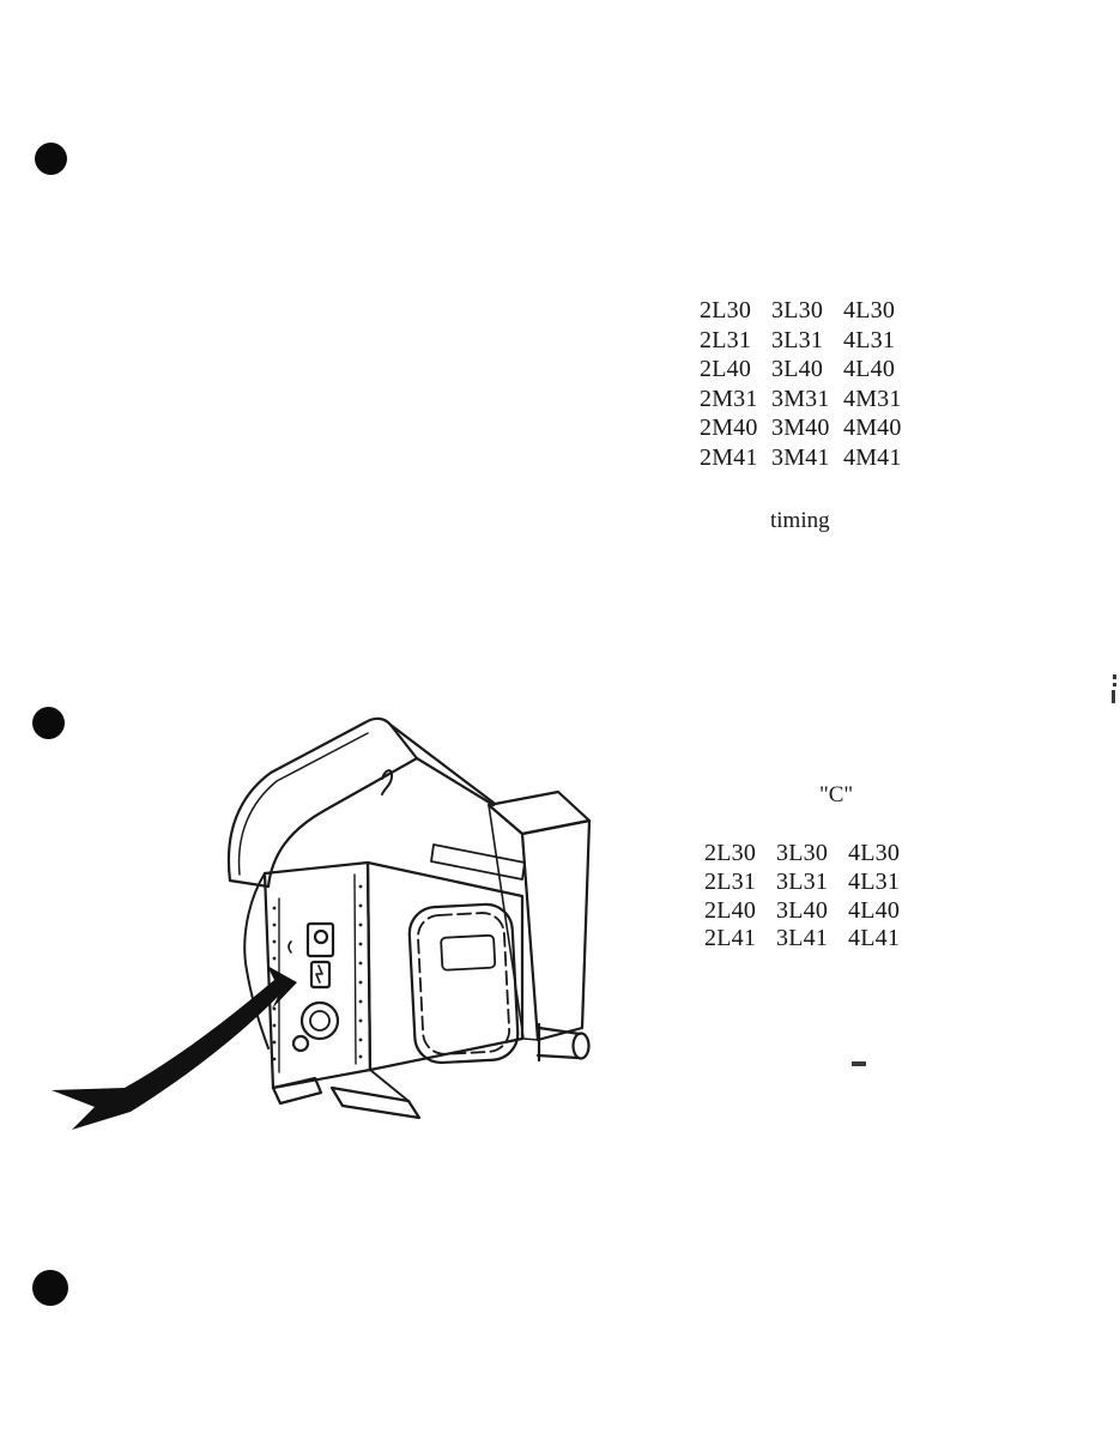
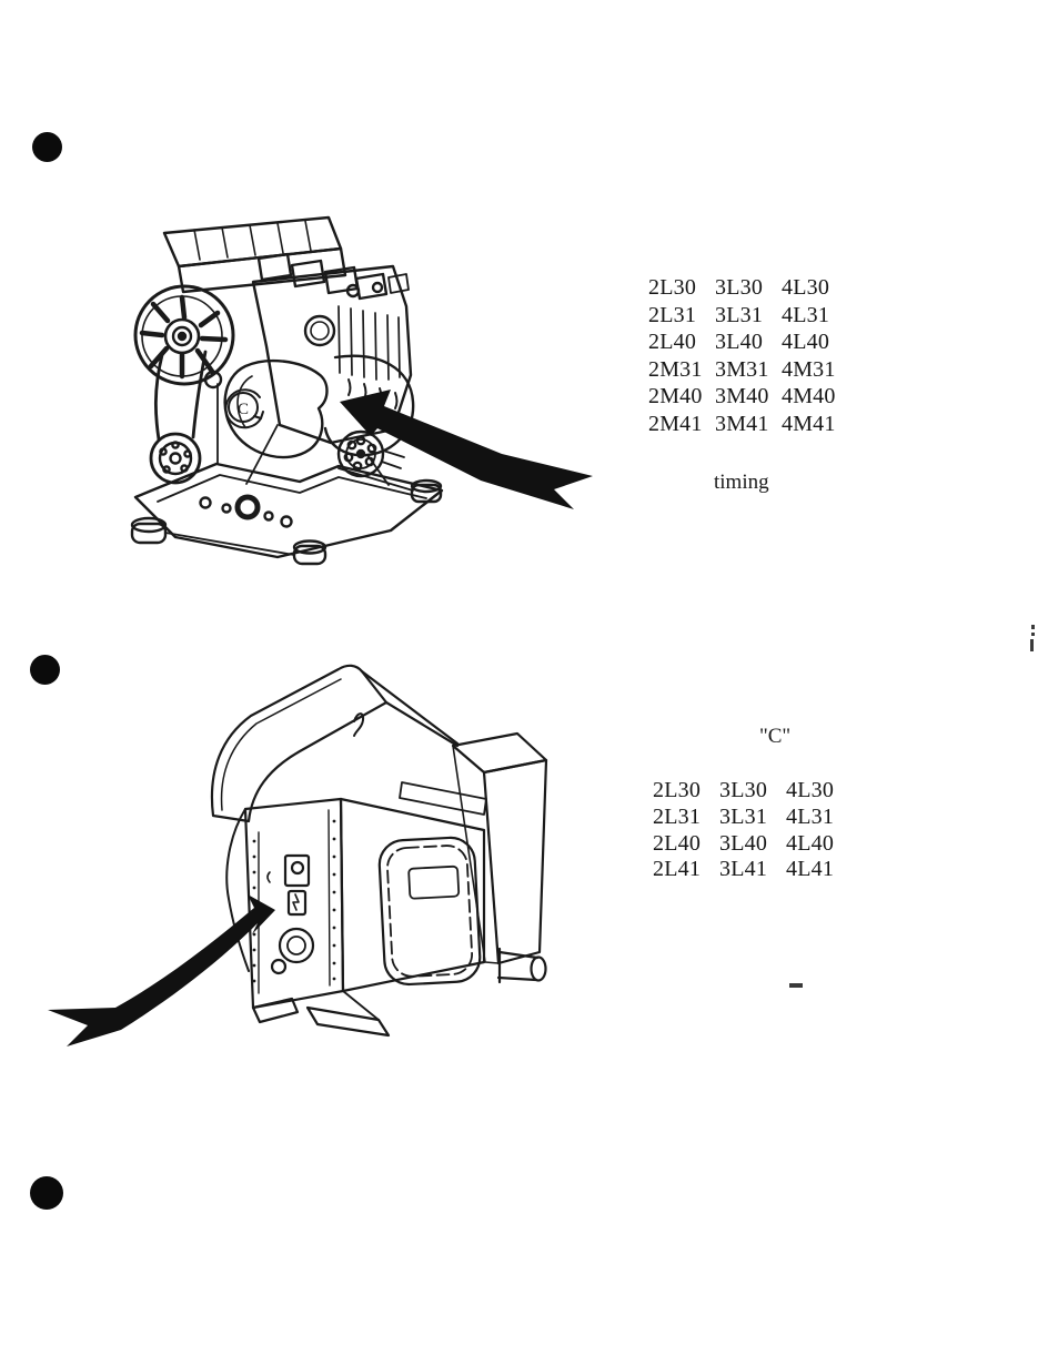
+ C
  2L30
  3L30
  4L30
  2L31
  3L31
  4L31
  2L40
  3L40
  4L40
  2M31
  3M31
  4M31
  2M40
  3M40
  4M40
  2M41
  3M41
  4M41
  timing
  "C"
  2L30
  3L30
  4L30
  2L31
  3L31
  4L31
  2L40
  3L40
  4L40
  2L41
  3L41
  4L41
